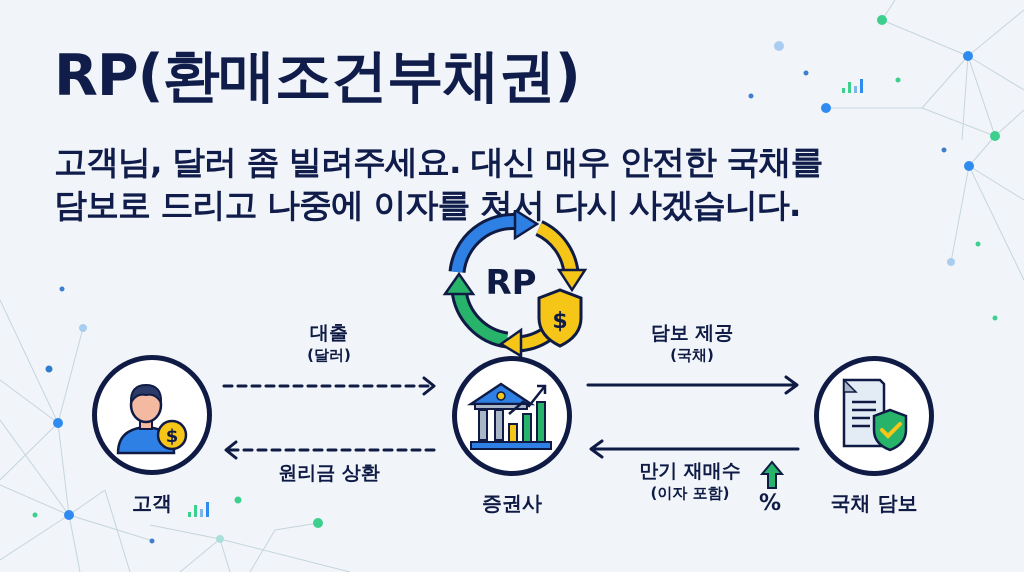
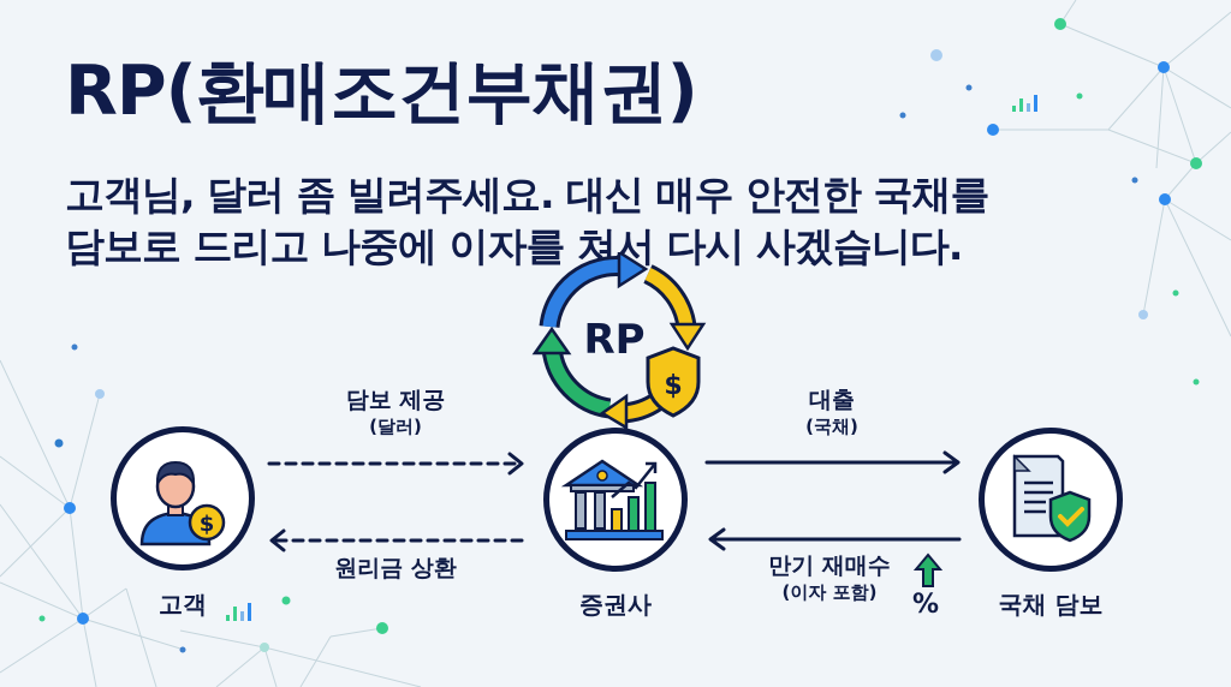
  RP(환매조건부채권)
  고객님, 달러 좀 빌려주세요. 대신 매우 안전한 국채를
  담보로 드리고 나중에 이자를 쳐서 다시 사겠습니다.
  $
  RP
- 대출
+ 담보 제공
  (달러)
  원리금 상환
- 담보 제공
+ 대출
  (국채)
  만기 재매수
  (이자 포함)
  %
  $
  고객
  증권사
  국채 담보
